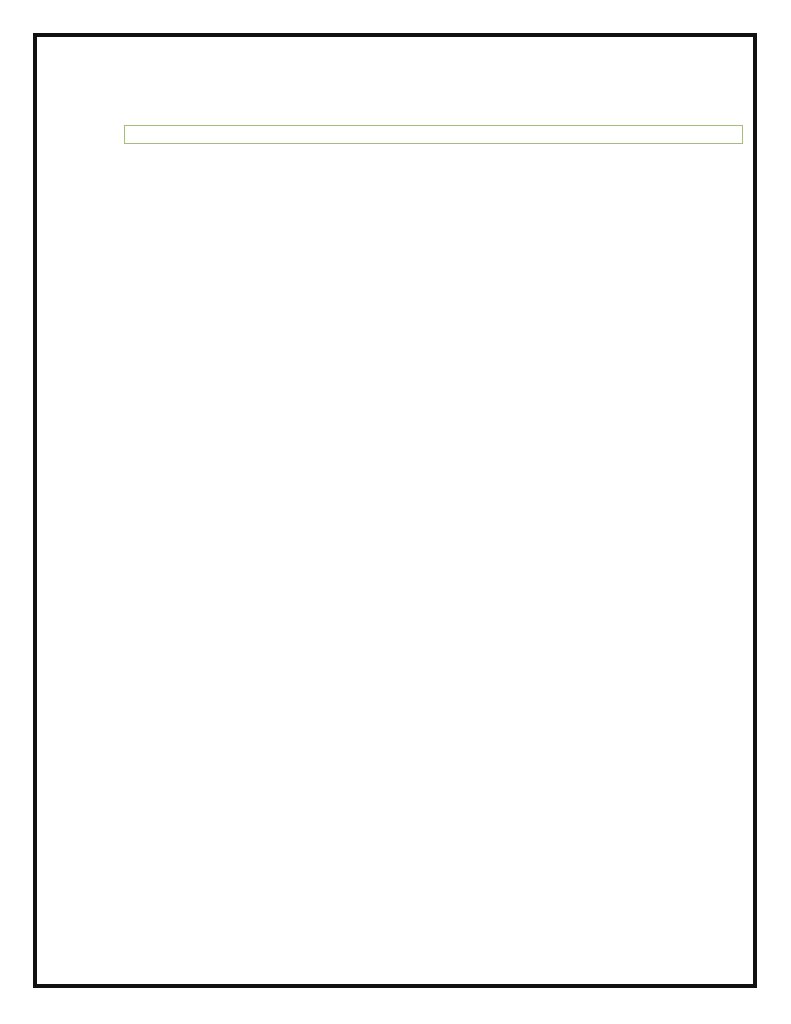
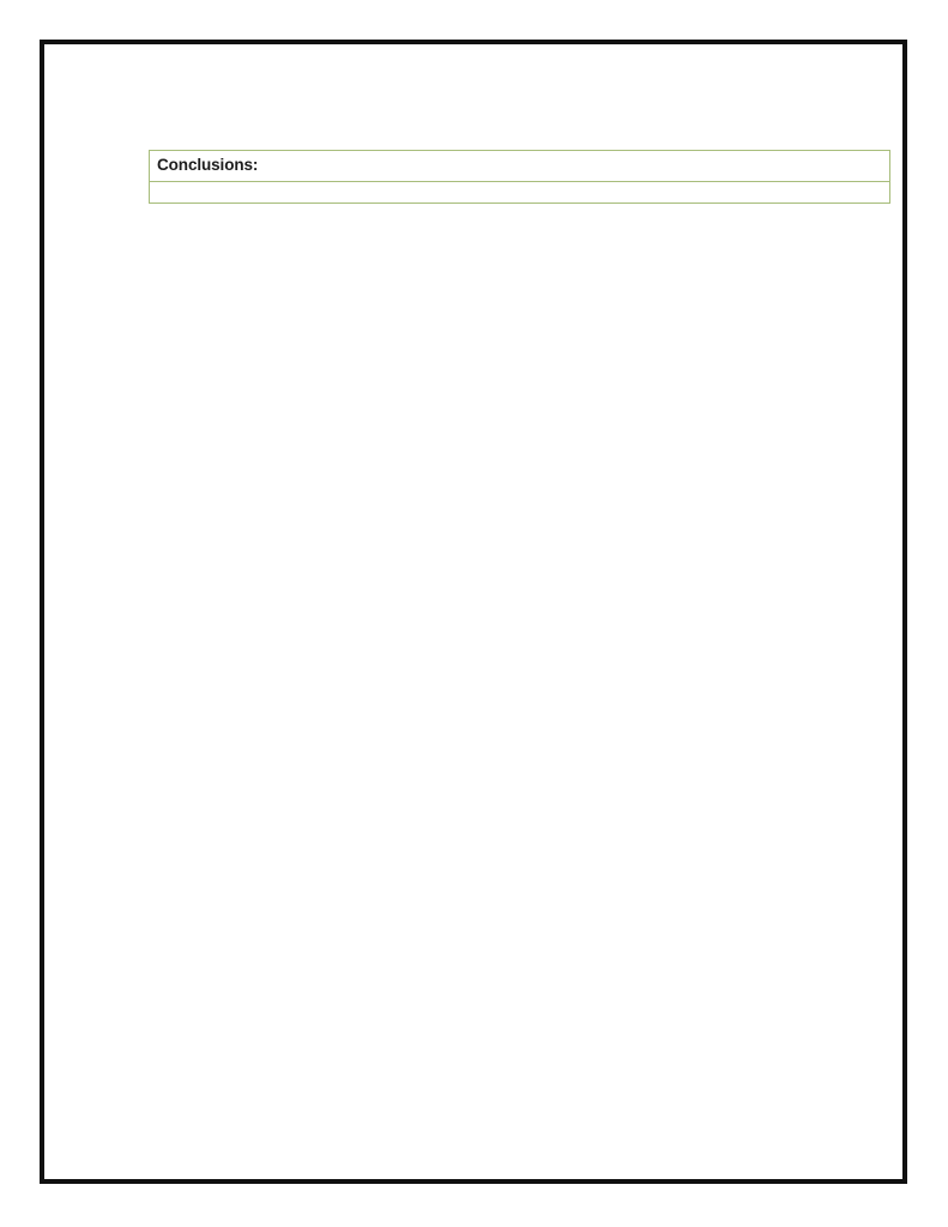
+ Conclusions:
